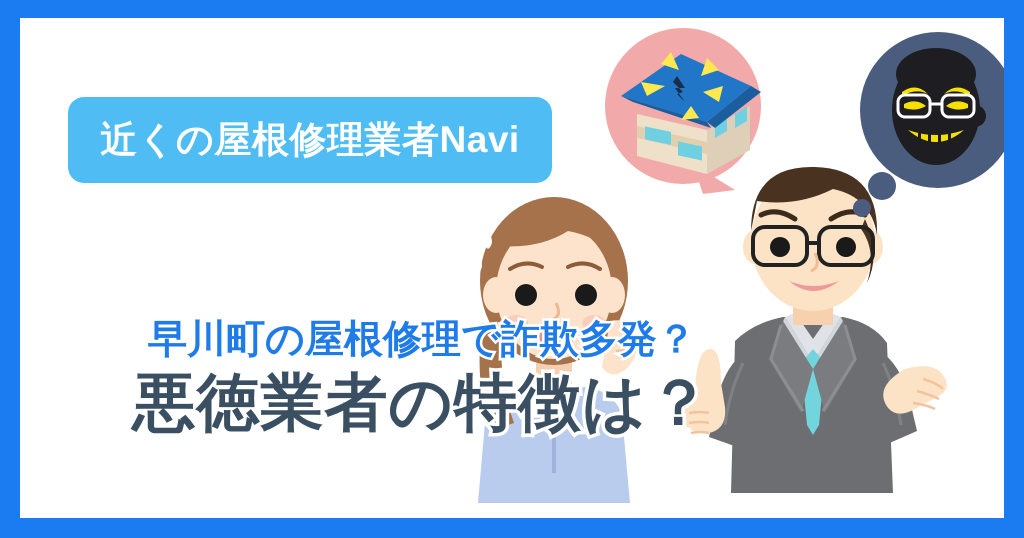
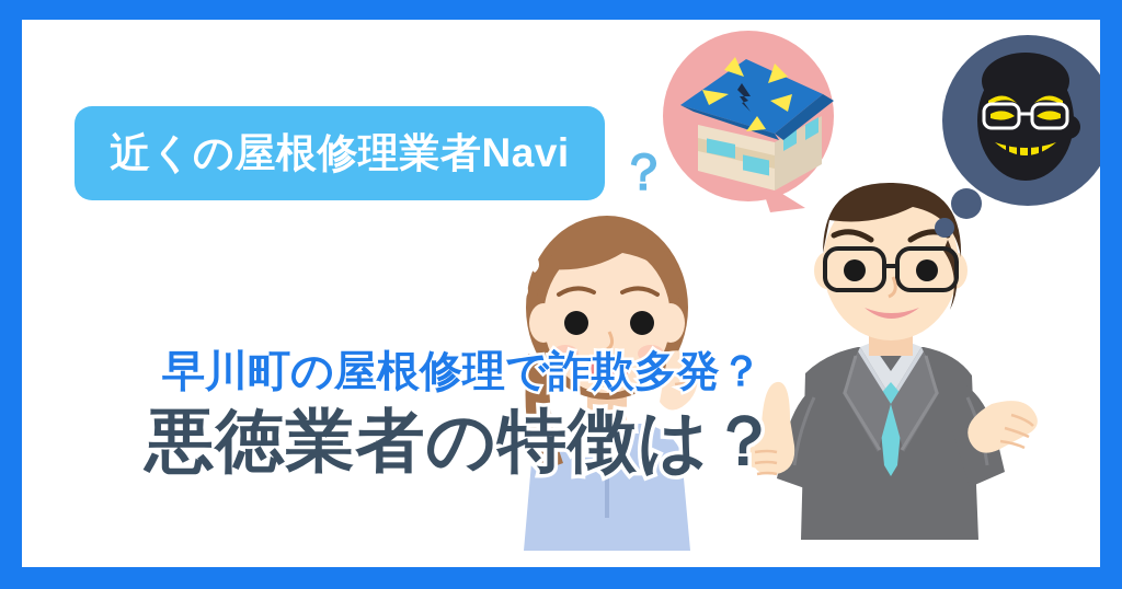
  近くの屋根修理業者Navi
+ ？
  早川町の屋根修理で詐欺多発？
  悪徳業者の特徴は？
